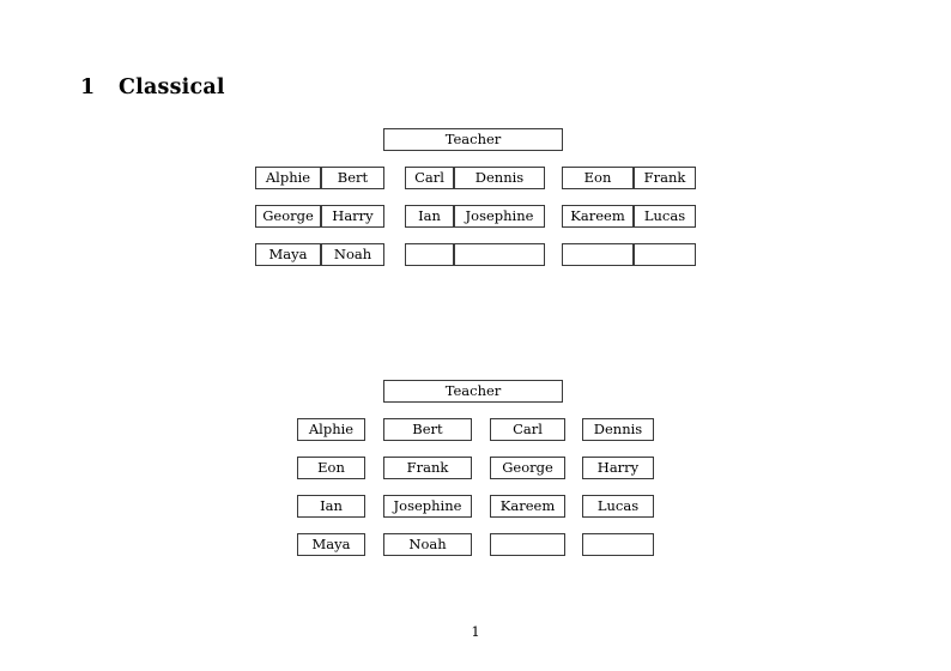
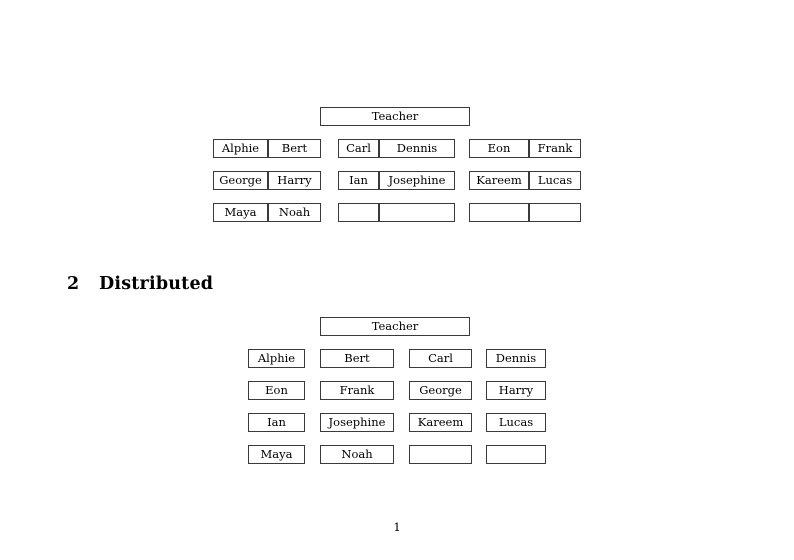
- 1 Classical
  Teacher
  Alphie
  Bert
  George
  Harry
  Maya
  Noah
  Carl
  Dennis
  Ian
  Josephine
  Eon
  Frank
  Kareem
  Lucas
+ 2 Distributed
  Teacher
  Alphie
  Bert
  Carl
  Dennis
  Eon
  Frank
  George
  Harry
  Ian
  Josephine
  Kareem
  Lucas
  Maya
  Noah
  1
